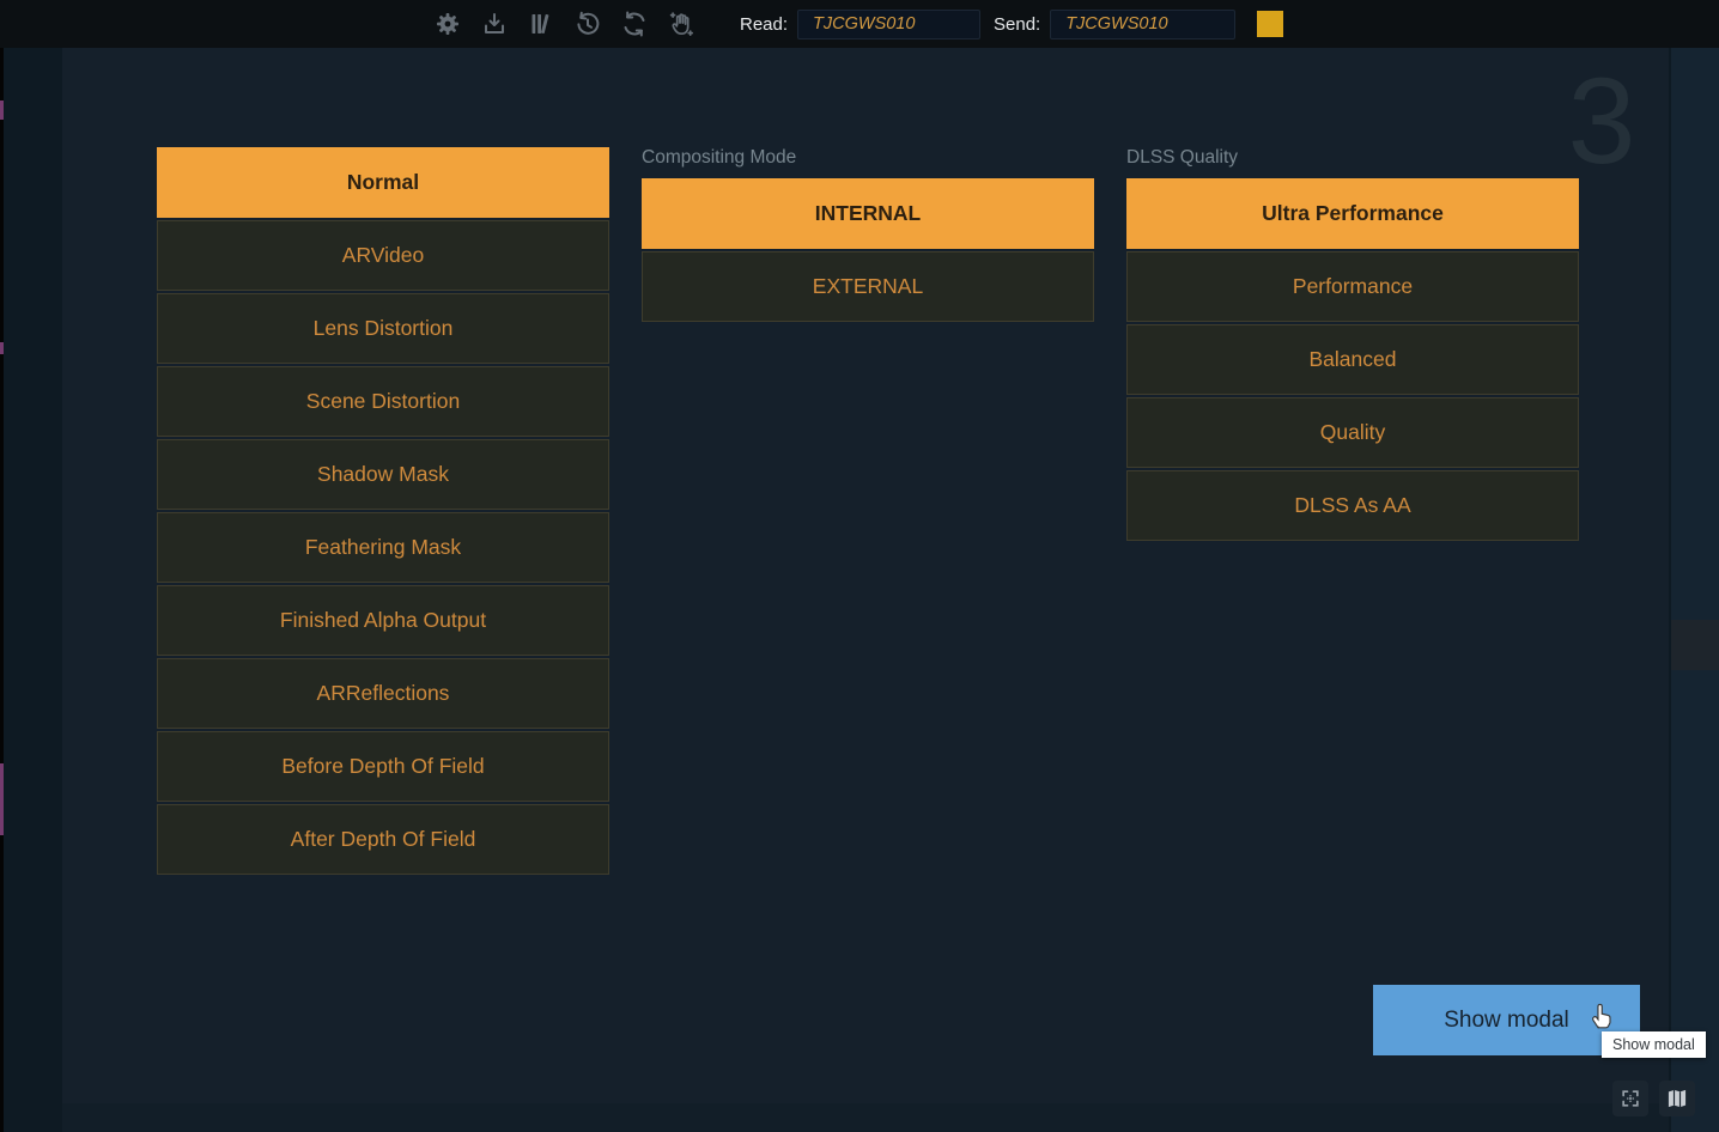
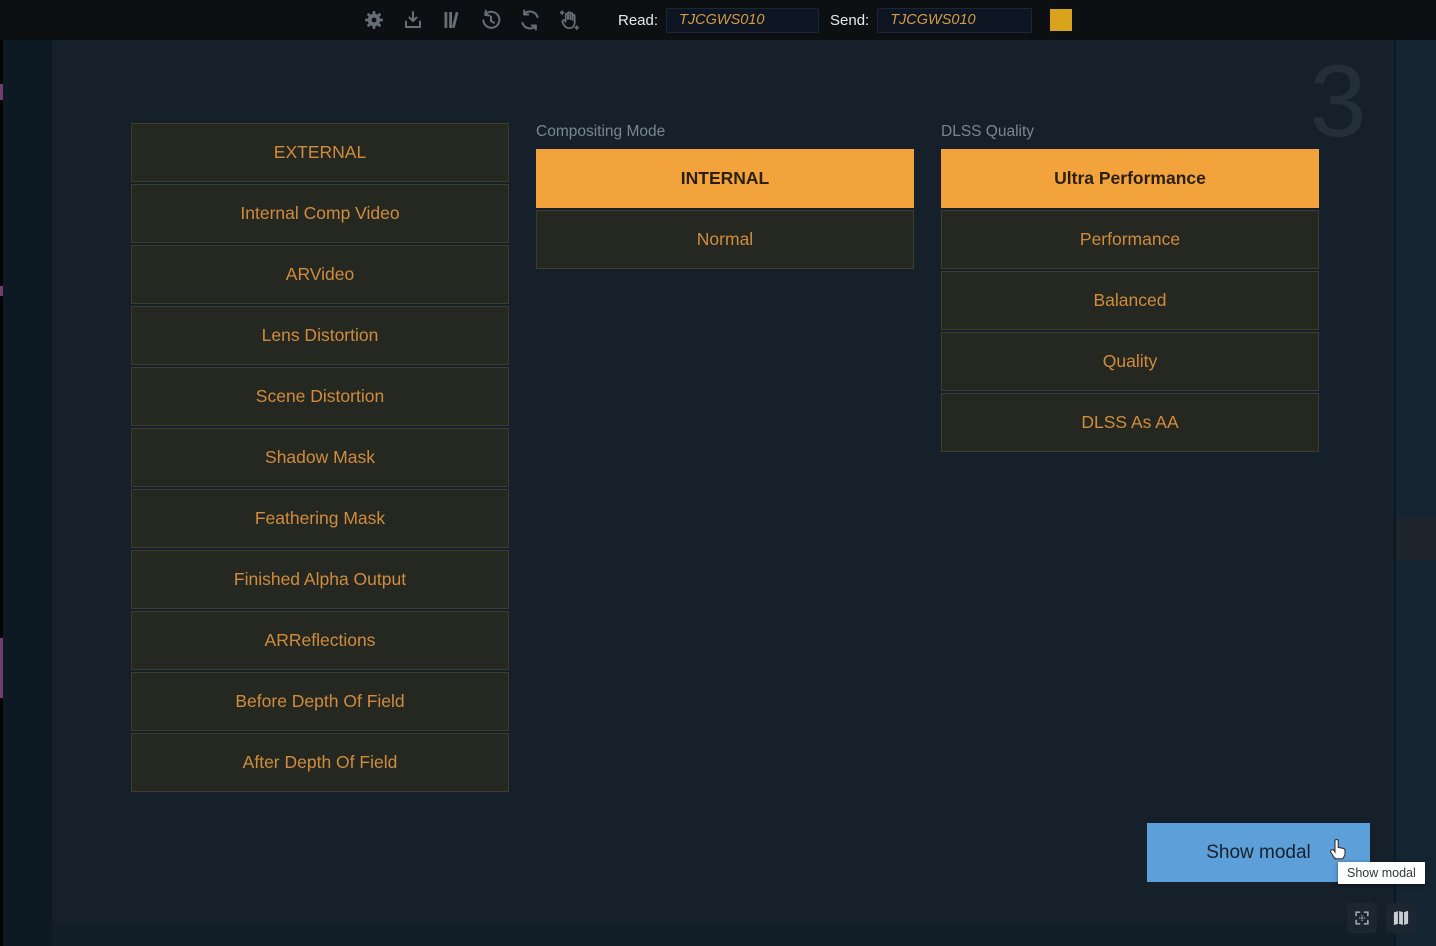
  3
  Read:
  TJCGWS010
  Send:
  TJCGWS010
- Normal
+ EXTERNAL
+ Internal Comp Video
  ARVideo
  Lens Distortion
  Scene Distortion
  Shadow Mask
  Feathering Mask
  Finished Alpha Output
  ARReflections
  Before Depth Of Field
  After Depth Of Field
  Compositing Mode
  INTERNAL
- EXTERNAL
+ Normal
  DLSS Quality
  Ultra Performance
  Performance
  Balanced
  Quality
  DLSS As AA
  Show modal
  Show modal
